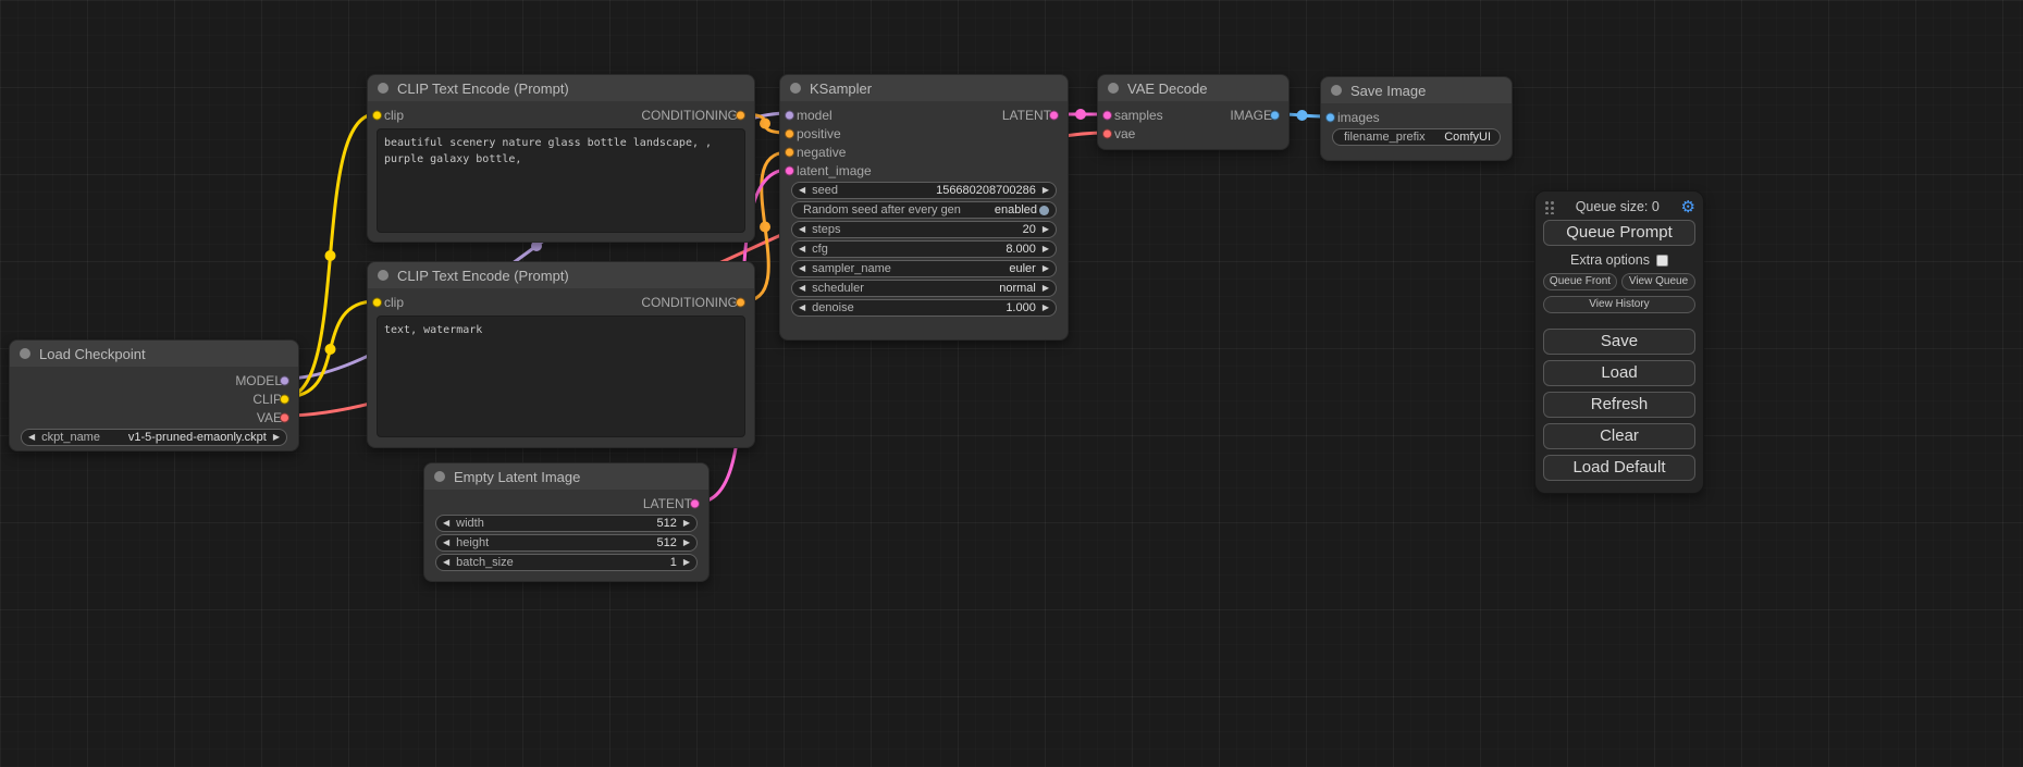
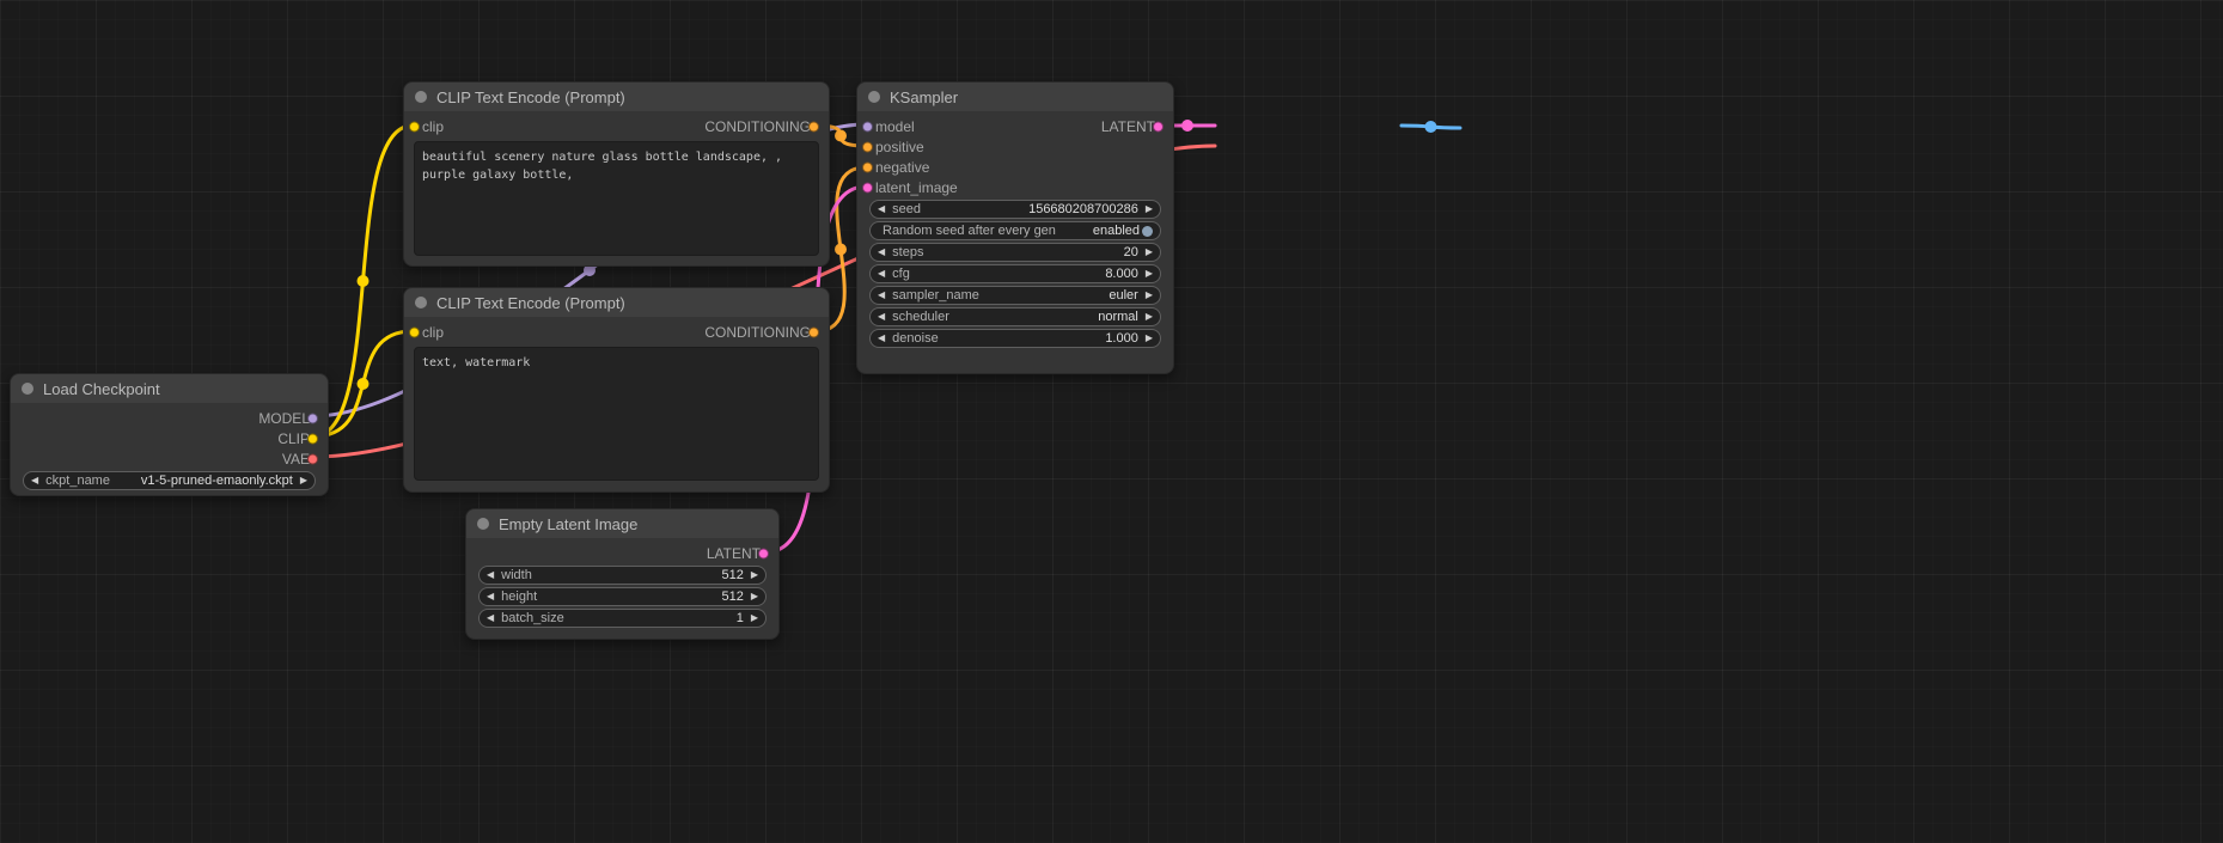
  Load Checkpoint
  MODEL
  CLIP
  VAE
  ◀
  ckpt_name
  v1-5-pruned-emaonly.ckpt
  ▶
  CLIP Text Encode (Prompt)
  clip
  CONDITIONING
  CLIP Text Encode (Prompt)
  clip
  CONDITIONING
  text, watermark
  Empty Latent Image
  LATENT
  ◀
  width
  512
  ▶
  ◀
  height
  512
  ▶
  ◀
  batch_size
  1
  ▶
  KSampler
  model
  LATENT
  positive
  negative
  latent_image
  ◀
  seed
  156680208700286
  ▶
  Random seed after every gen
  enabled
  ◀
  steps
  20
  ▶
  ◀
  cfg
  8.000
  ▶
  ◀
  sampler_name
  euler
  ▶
  ◀
  scheduler
  normal
  ▶
  ◀
  denoise
  1.000
  ▶
- VAE Decode
- samples
- IMAGE
- vae
- Save Image
- images
- filename_prefix
- ComfyUI
- Queue size: 0
- ⚙
- Queue Prompt
- Extra options
- Queue Front
- View Queue
- View History
- Save
- Load
- Refresh
- Clear
- Load Default
